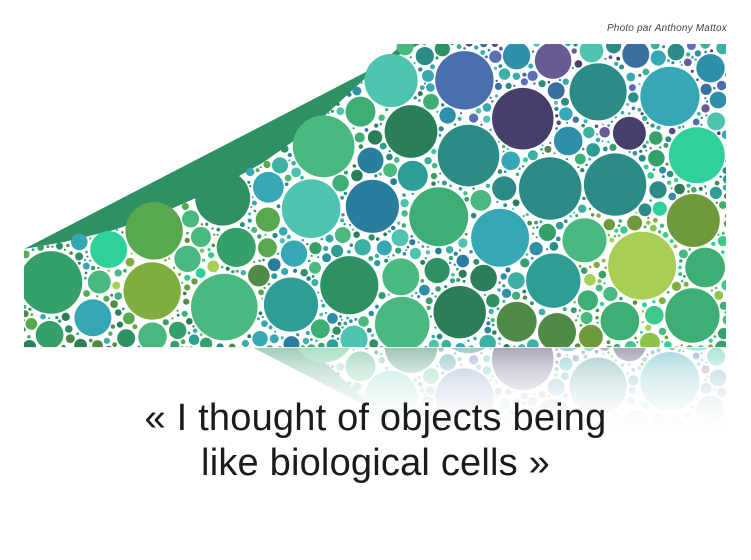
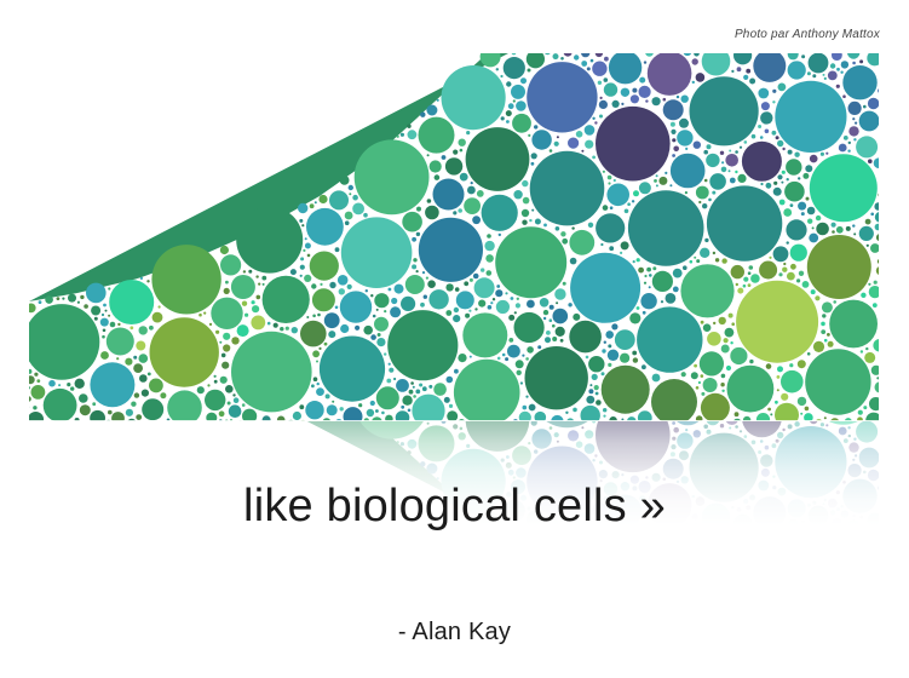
  Photo par Anthony Mattox
- « I thought of objects being
  like biological cells »
+ - Alan Kay
